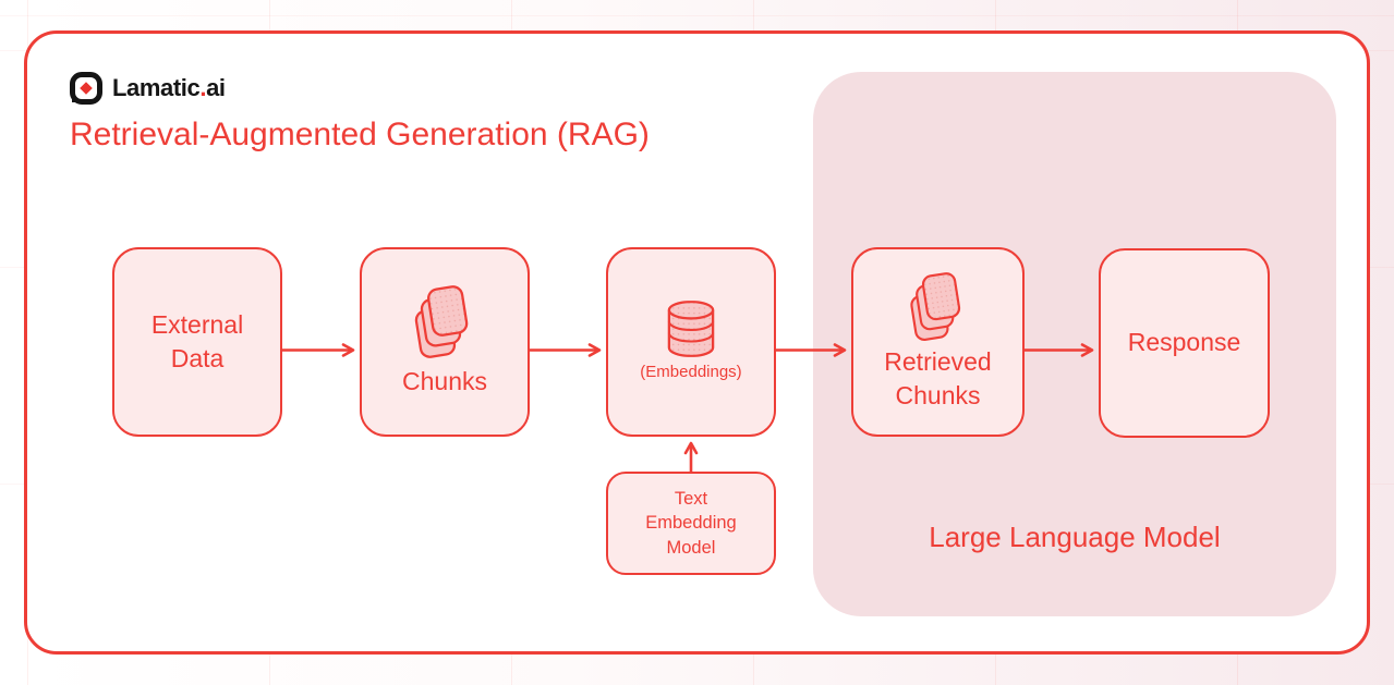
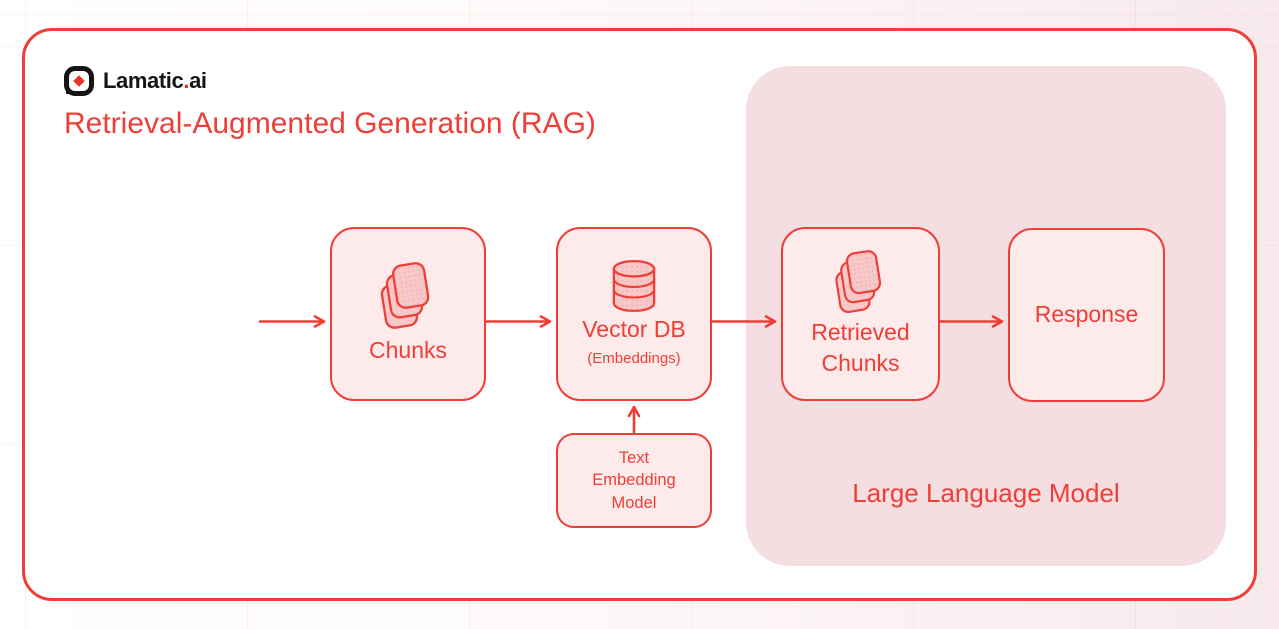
  Lamatic.ai
  Retrieval-Augmented Generation (RAG)
  Large Language Model
- External Data
  Chunks
+ Vector DB
  (Embeddings)
  Retrieved Chunks
  Response
  Text Embedding Model
